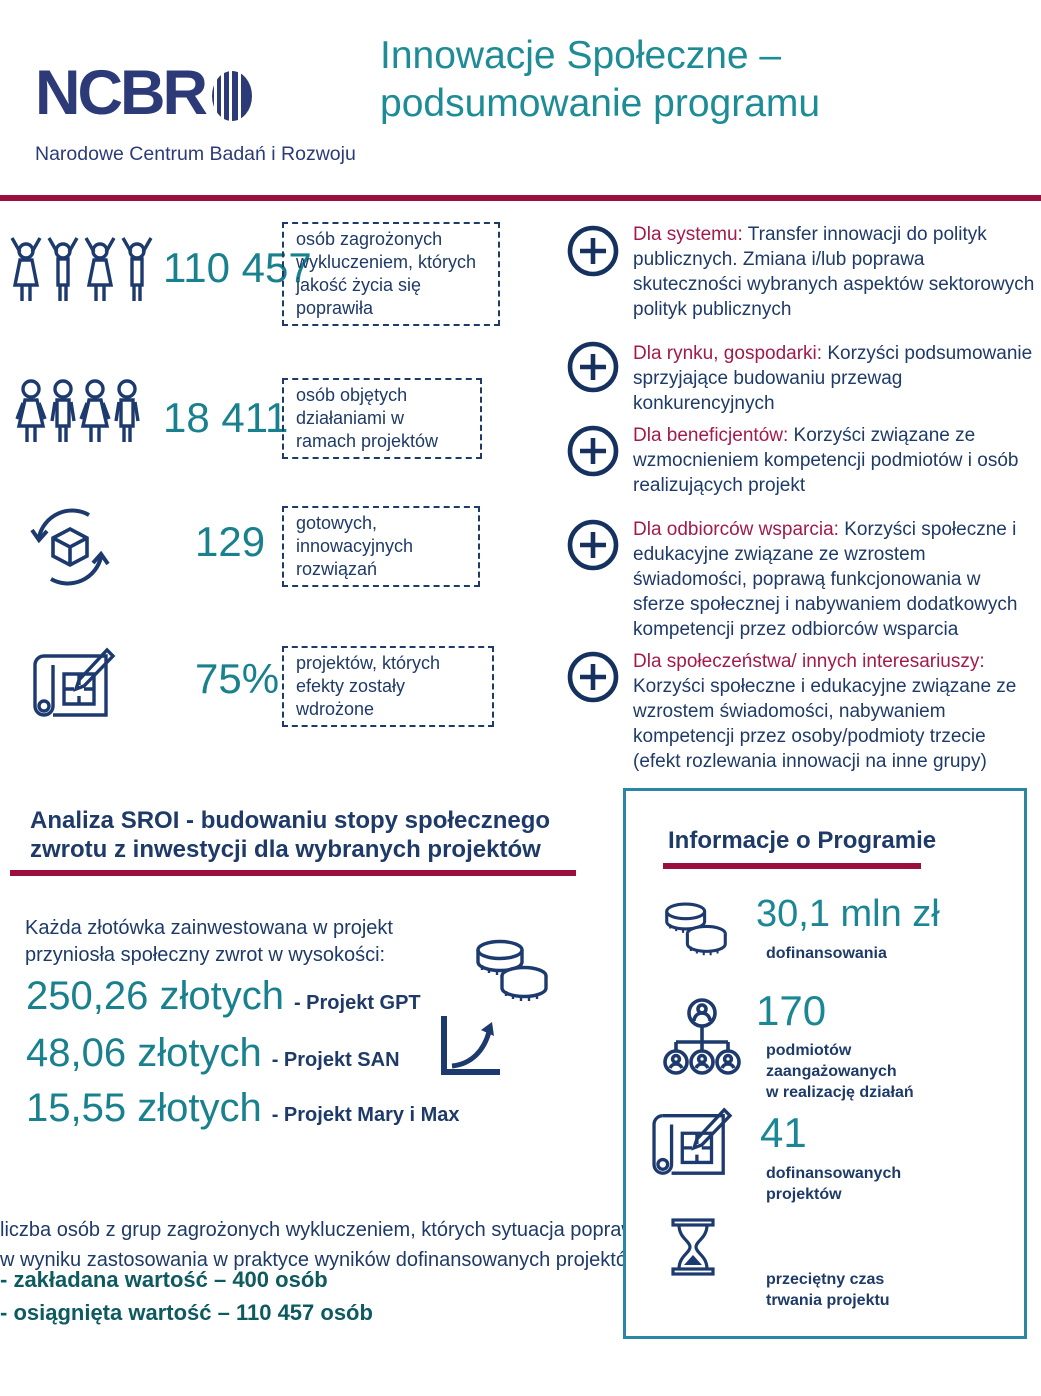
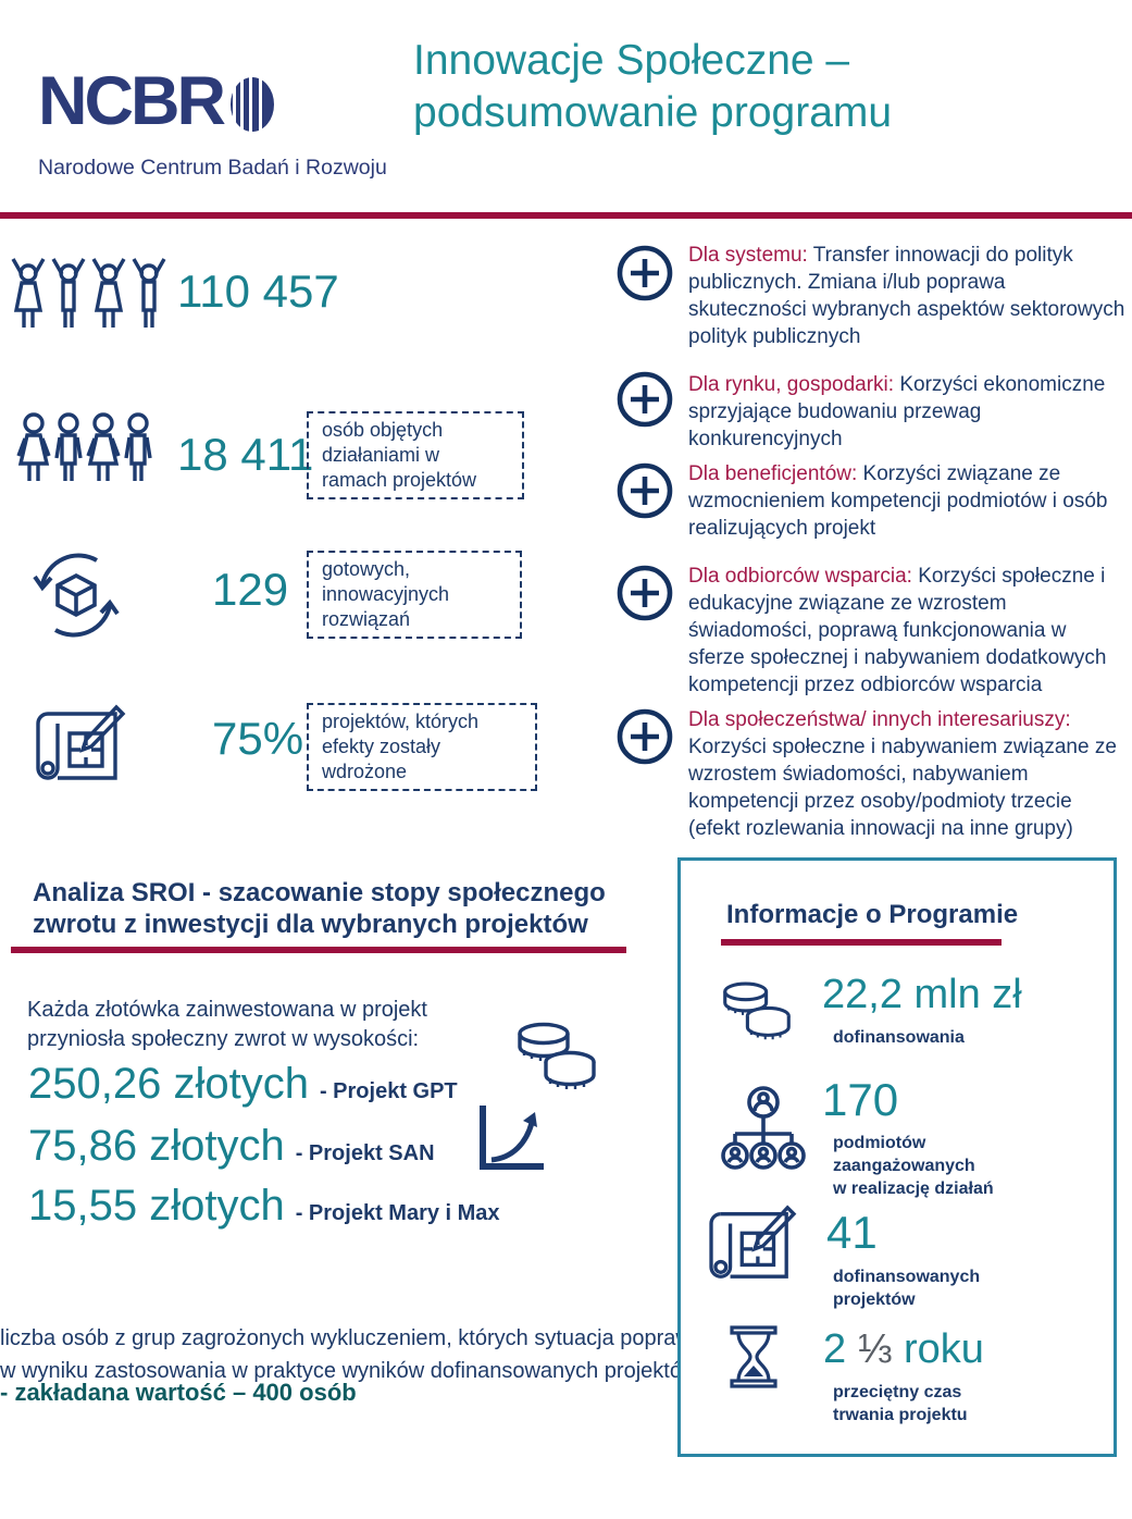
  NCBR
  Narodowe Centrum Badań i Rozwoju
  Innowacje Społeczne –
  podsumowanie programu
  110 457
- osób zagrożonych wykluczeniem, których jakość życia się poprawiła
  18 411
  osób objętych działaniami w ramach projektów
  129
  gotowych, innowacyjnych rozwiązań
  75%
  projektów, których efekty zostały wdrożone
  Dla systemu: Transfer innowacji do polityk publicznych. Zmiana i/lub poprawa skuteczności wybranych aspektów sektorowych polityk publicznych
- Dla rynku, gospodarki: Korzyści podsumowanie sprzyjające budowaniu przewag konkurencyjnych
+ Dla rynku, gospodarki: Korzyści ekonomiczne sprzyjające budowaniu przewag konkurencyjnych
  Dla beneficjentów: Korzyści związane ze wzmocnieniem kompetencji podmiotów i osób realizujących projekt
  Dla odbiorców wsparcia: Korzyści społeczne i edukacyjne związane ze wzrostem świadomości, poprawą funkcjonowania w sferze społecznej i nabywaniem dodatkowych kompetencji przez odbiorców wsparcia
- Dla społeczeństwa/ innych interesariuszy: Korzyści społeczne i edukacyjne związane ze wzrostem świadomości, nabywaniem kompetencji przez osoby/podmioty trzecie (efekt rozlewania innowacji na inne grupy)
+ Dla społeczeństwa/ innych interesariuszy: Korzyści społeczne i nabywaniem związane ze wzrostem świadomości, nabywaniem kompetencji przez osoby/podmioty trzecie (efekt rozlewania innowacji na inne grupy)
- Analiza SROI - budowaniu stopy społecznego
+ Analiza SROI - szacowanie stopy społecznego
  zwrotu z inwestycji dla wybranych projektów
  Każda złotówka zainwestowana w projekt
  przyniosła społeczny zwrot w wysokości:
  250,26 złotych
  - Projekt GPT
- 48,06 złotych
+ 75,86 złotych
  - Projekt SAN
  15,55 złotych
  - Projekt Mary i Max
  liczba osób z grup zagrożonych wykluczeniem, których sytuacja popra
  w wyniku zastosowania w praktyce wyników dofinansowanych projektó
  - zakładana wartość – 400 osób
- - osiągnięta wartość – 110 457 osób
  Informacje o Programie
- 30,1 mln zł
+ 22,2 mln zł
  dofinansowania
  170
  podmiotów
  zaangażowanych
  w realizację działań
  41
  dofinansowanych
  projektów
+ 2 ⅓ roku
  przeciętny czas
  trwania projektu
